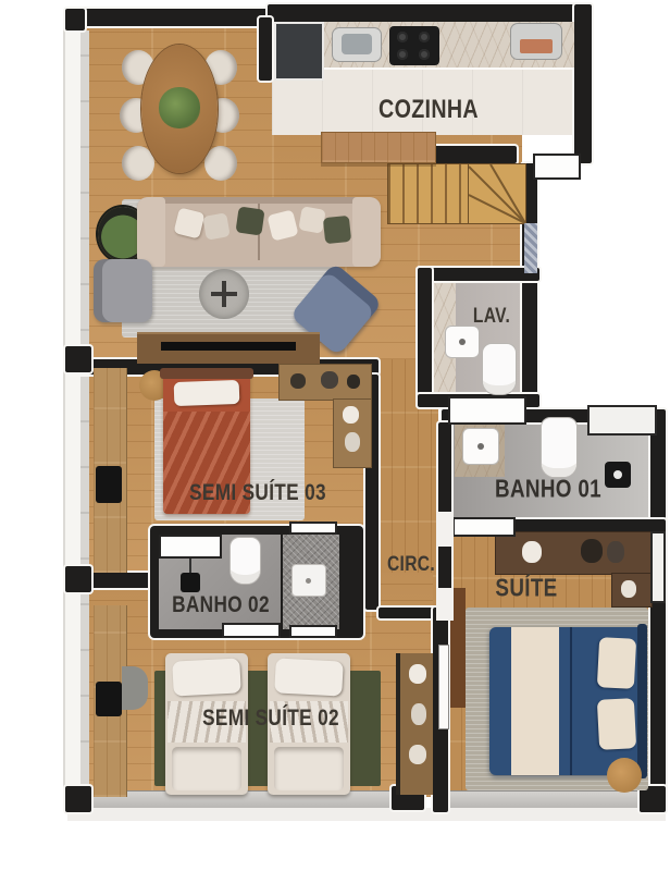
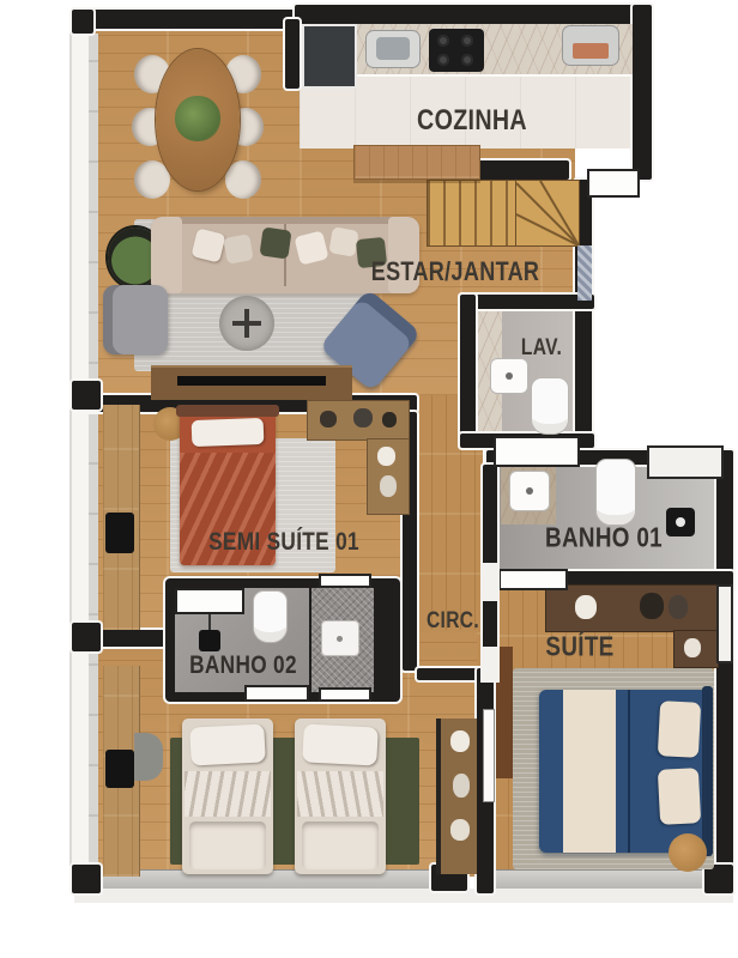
  COZINHA
+ ESTAR/JANTAR
  LAV.
- SEMI SUÍTE 03
+ SEMI SUÍTE 01
  BANHO 02
  CIRC.
  BANHO 01
  SUÍTE
- SEMI SUÍTE 02
